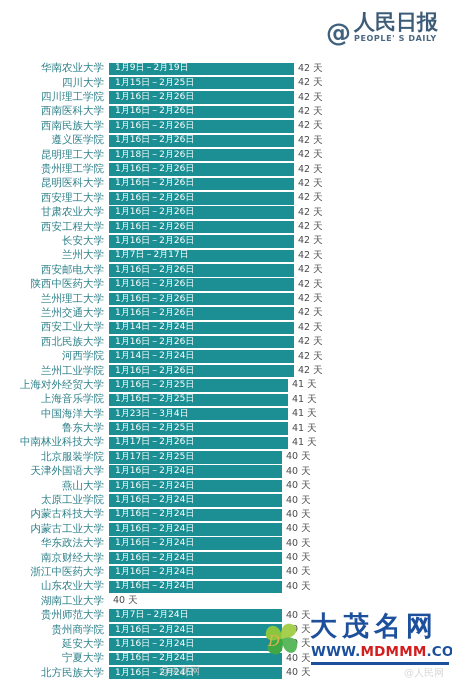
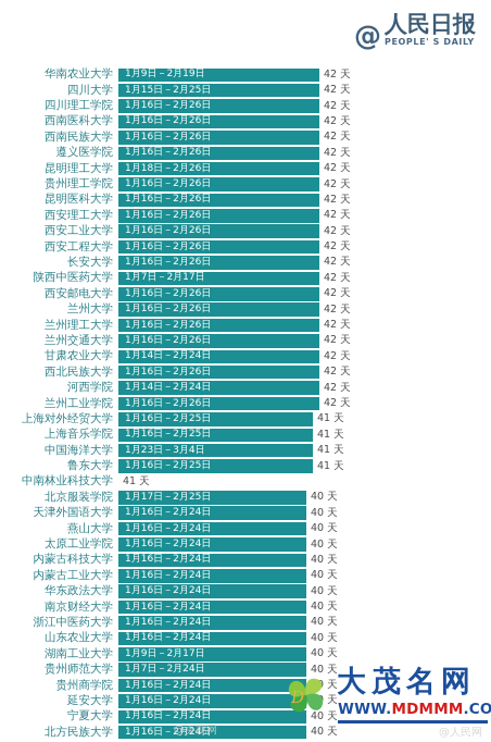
  @
  人民日报
  PEOPLE' S DAILY
  华南农业大学
  1月9日－2月19日
  42 天
  四川大学
  1月15日－2月25日
  42 天
  四川理工学院
  1月16日－2月26日
  42 天
  西南医科大学
  1月16日－2月26日
  42 天
  西南民族大学
  1月16日－2月26日
  42 天
  遵义医学院
  1月16日－2月26日
  42 天
  昆明理工大学
  1月18日－2月26日
  42 天
  贵州理工学院
  1月16日－2月26日
  42 天
  昆明医科大学
  1月16日－2月26日
  42 天
  西安理工大学
  1月16日－2月26日
  42 天
- 甘肃农业大学
+ 西安工业大学
  1月16日－2月26日
  42 天
  西安工程大学
  1月16日－2月26日
  42 天
  长安大学
  1月16日－2月26日
  42 天
- 兰州大学
+ 陕西中医药大学
  1月7日－2月17日
  42 天
  西安邮电大学
  1月16日－2月26日
  42 天
- 陕西中医药大学
+ 兰州大学
  1月16日－2月26日
  42 天
  兰州理工大学
  1月16日－2月26日
  42 天
  兰州交通大学
  1月16日－2月26日
  42 天
- 西安工业大学
+ 甘肃农业大学
  1月14日－2月24日
  42 天
  西北民族大学
  1月16日－2月26日
  42 天
  河西学院
  1月14日－2月24日
  42 天
  兰州工业学院
  1月16日－2月26日
  42 天
  上海对外经贸大学
  1月16日－2月25日
  41 天
  上海音乐学院
  1月16日－2月25日
  41 天
  中国海洋大学
  1月23日－3月4日
  41 天
  鲁东大学
  1月16日－2月25日
  41 天
  中南林业科技大学
- 1月17日－2月26日
  41 天
  北京服装学院
  1月17日－2月25日
  40 天
  天津外国语大学
  1月16日－2月24日
  40 天
  燕山大学
  1月16日－2月24日
  40 天
  太原工业学院
  1月16日－2月24日
  40 天
  内蒙古科技大学
  1月16日－2月24日
  40 天
  内蒙古工业大学
  1月16日－2月24日
  40 天
  华东政法大学
  1月16日－2月24日
  40 天
  南京财经大学
  1月16日－2月24日
  40 天
  浙江中医药大学
  1月16日－2月24日
  40 天
  山东农业大学
  1月16日－2月24日
  40 天
  湖南工业大学
+ 1月9日－2月17日
  40 天
  贵州师范大学
  1月7日－2月24日
  40 天
  贵州商学院
  1月16日－2月24日
  延安大学
  1月16日－2月24日
  宁夏大学
  1月16日－2月24日
  40 天
  北方民族大学
  1月16日－2月24日
  40 天
  @央视网
  @人民网
  D
  大茂名网
  WWW.MDMMM.CO
